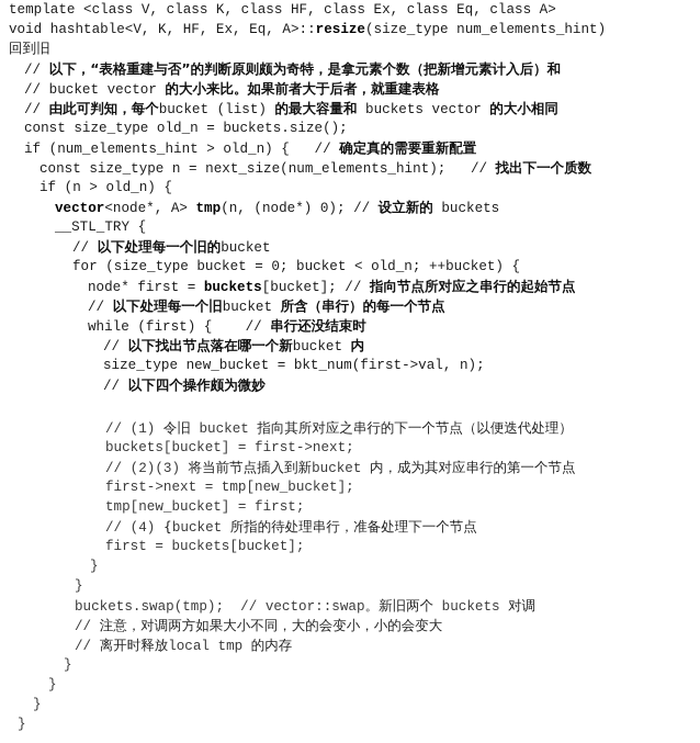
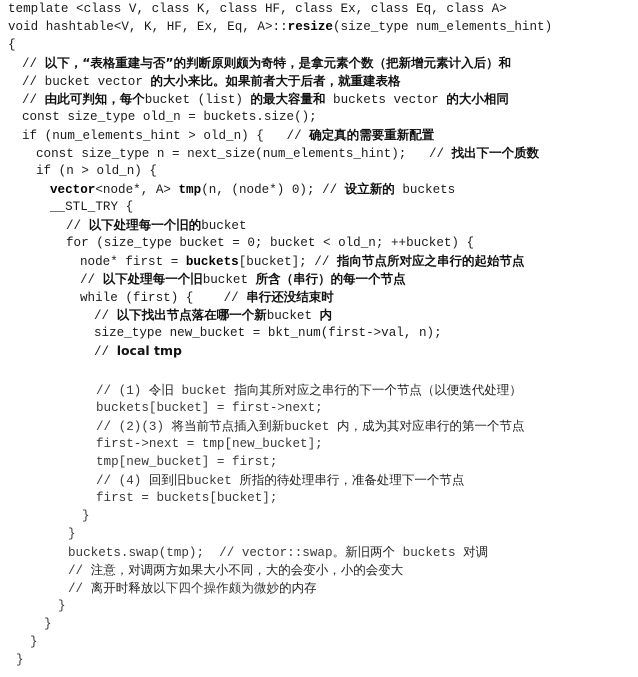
  template <class V, class K, class HF, class Ex, class Eq, class A>
  void hashtable<V, K, HF, Ex, Eq, A>::resize(size_type num_elements_hint)
- 回到旧
+ {
  // 以下，“表格重建与否”的判断原则颇为奇特，是拿元素个数（把新增元素计入后）和
  // bucket vector 的大小来比。如果前者大于后者，就重建表格
  // 由此可判知，每个bucket (list) 的最大容量和 buckets vector 的大小相同
  const size_type old_n = buckets.size();
  if (num_elements_hint > old_n) { // 确定真的需要重新配置
  const size_type n = next_size(num_elements_hint); // 找出下一个质数
  if (n > old_n) {
  vector<node*, A> tmp(n, (node*) 0); // 设立新的 buckets
  __STL_TRY {
  // 以下处理每一个旧的bucket
  for (size_type bucket = 0; bucket < old_n; ++bucket) {
  node* first = buckets[bucket]; // 指向节点所对应之串行的起始节点
  // 以下处理每一个旧bucket 所含（串行）的每一个节点
  while (first) { // 串行还没结束时
  // 以下找出节点落在哪一个新bucket 内
  size_type new_bucket = bkt_num(first->val, n);
- // 以下四个操作颇为微妙
+ // local tmp
  // (1) 令旧 bucket 指向其所对应之串行的下一个节点（以便迭代处理）
  buckets[bucket] = first->next;
  // (2)(3) 将当前节点插入到新bucket 内，成为其对应串行的第一个节点
  first->next = tmp[new_bucket];
  tmp[new_bucket] = first;
- // (4) {bucket 所指的待处理串行，准备处理下一个节点
+ // (4) 回到旧bucket 所指的待处理串行，准备处理下一个节点
  first = buckets[bucket];
  }
  }
  buckets.swap(tmp); // vector::swap。新旧两个 buckets 对调
  // 注意，对调两方如果大小不同，大的会变小，小的会变大
- // 离开时释放local tmp 的内存
+ // 离开时释放以下四个操作颇为微妙的内存
  }
  }
  }
  }
